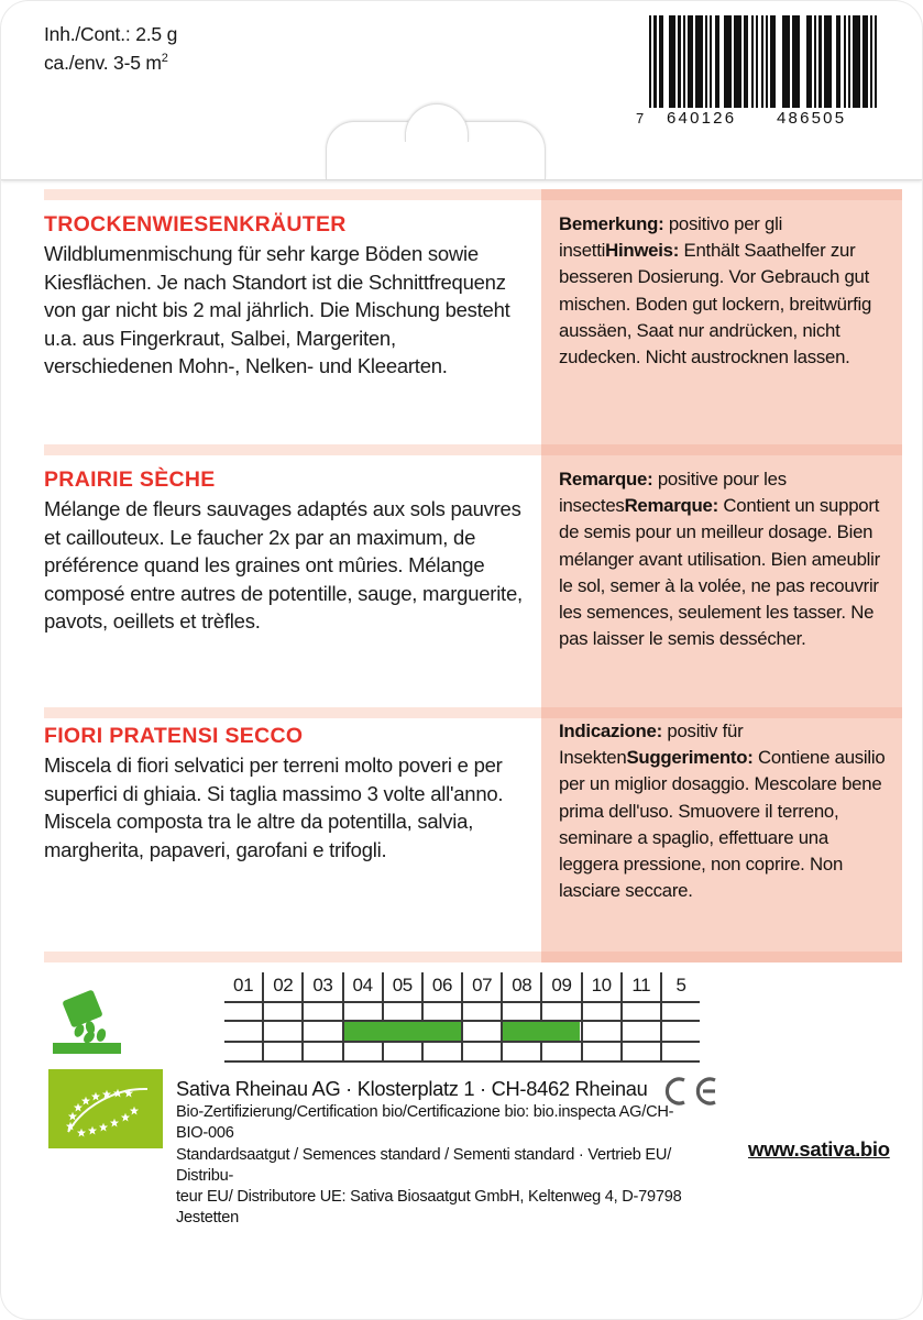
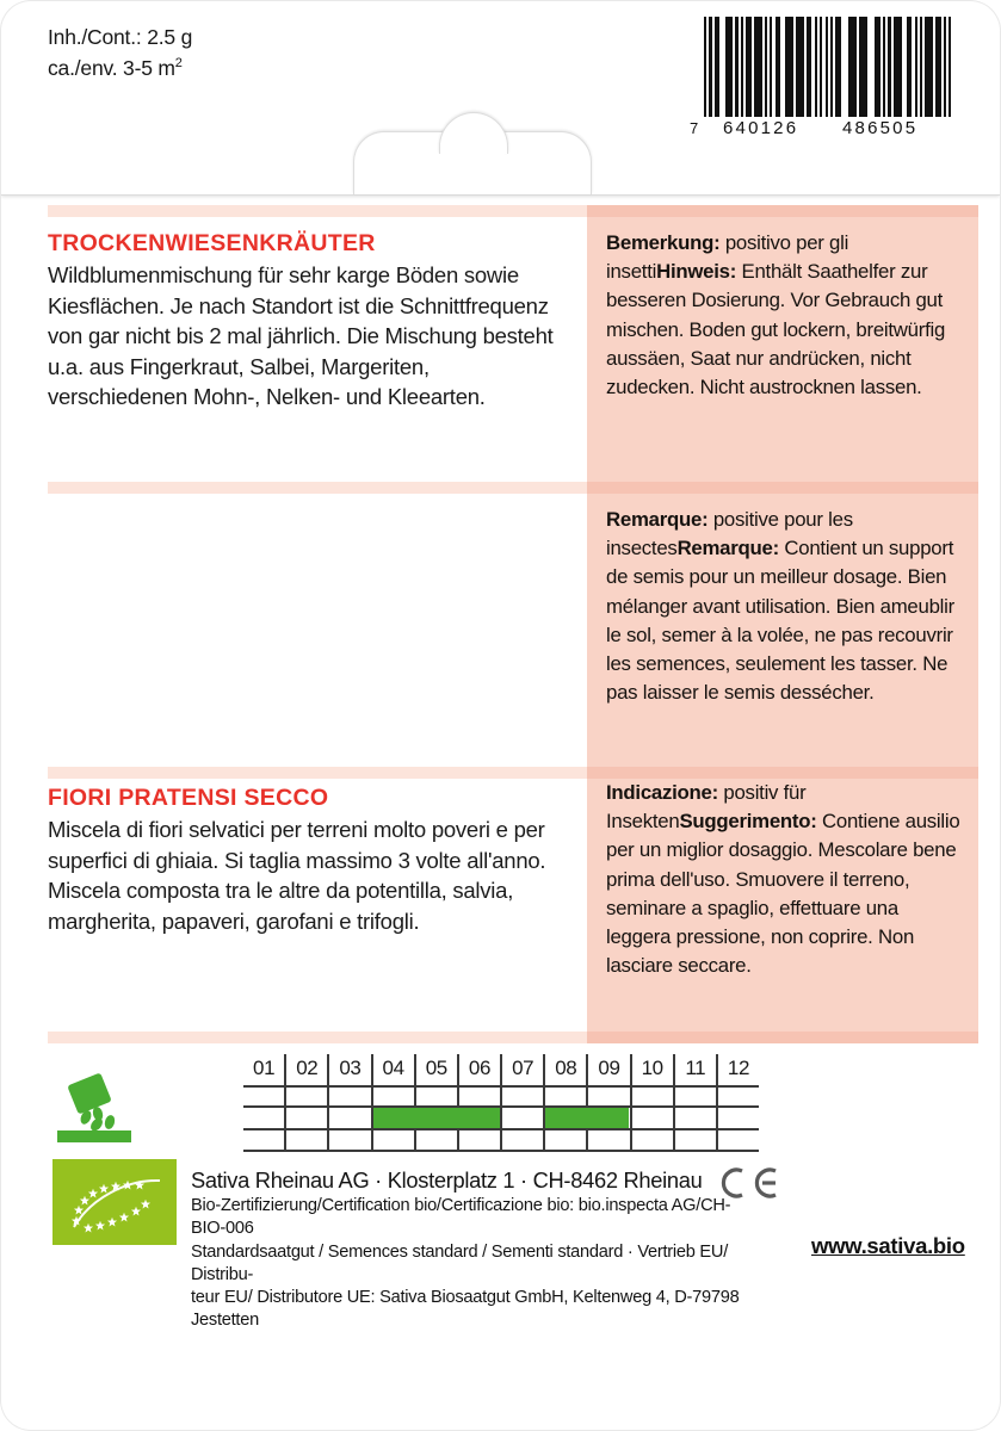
  Inh./Cont.: 2.5 g
  ca./env. 3-5 m2
  7
  640126
  486505
  TROCKENWIESENKRÄUTER
  Wildblumenmischung für sehr karge Böden sowie Kiesflächen. Je nach Standort ist die Schnittfrequenz von gar nicht bis 2 mal jährlich. Die Mischung besteht u.a. aus Fingerkraut, Salbei, Margeriten, verschiedenen Mohn-, Nelken- und Kleearten.
  Bemerkung: positivo per gli insettiHinweis: Enthält Saathelfer zur besseren Dosierung. Vor Gebrauch gut mischen. Boden gut lockern, breitwürfig aussäen, Saat nur andrücken, nicht zudecken. Nicht austrocknen lassen.
- PRAIRIE SÈCHE
- Mélange de fleurs sauvages adaptés aux sols pauvres et caillouteux. Le faucher 2x par an maximum, de préférence quand les graines ont mûries. Mélange composé entre autres de potentille, sauge, marguerite, pavots, oeillets et trèfles.
  Remarque: positive pour les insectesRemarque: Contient un support de semis pour un meilleur dosage. Bien mélanger avant utilisation. Bien ameublir le sol, semer à la volée, ne pas recouvrir les semences, seulement les tasser. Ne pas laisser le semis dessécher.
  FIORI PRATENSI SECCO
  Miscela di fiori selvatici per terreni molto poveri e per superfici di ghiaia. Si taglia massimo 3 volte all'anno. Miscela composta tra le altre da potentilla, salvia, margherita, papaveri, garofani e trifogli.
  Indicazione: positiv für InsektenSuggerimento: Contiene ausilio per un miglior dosaggio. Mescolare bene prima dell'uso. Smuovere il terreno, seminare a spaglio, effettuare una leggera pressione, non coprire. Non lasciare seccare.
  01
  02
  03
  04
  05
  06
  07
  08
  09
  10
  11
- 5
+ 12
  Sativa Rheinau AG · Klosterplatz 1 · CH-8462 Rheinau
  Bio-Zertifizierung/Certification bio/Certificazione bio: bio.inspecta AG/CH-BIO-006
  Standardsaatgut / Semences standard / Sementi standard · Vertrieb EU/ Distribu-
  teur EU/ Distributore UE: Sativa Biosaatgut GmbH, Keltenweg 4, D-79798 Jestetten
  www.sativa.bio
